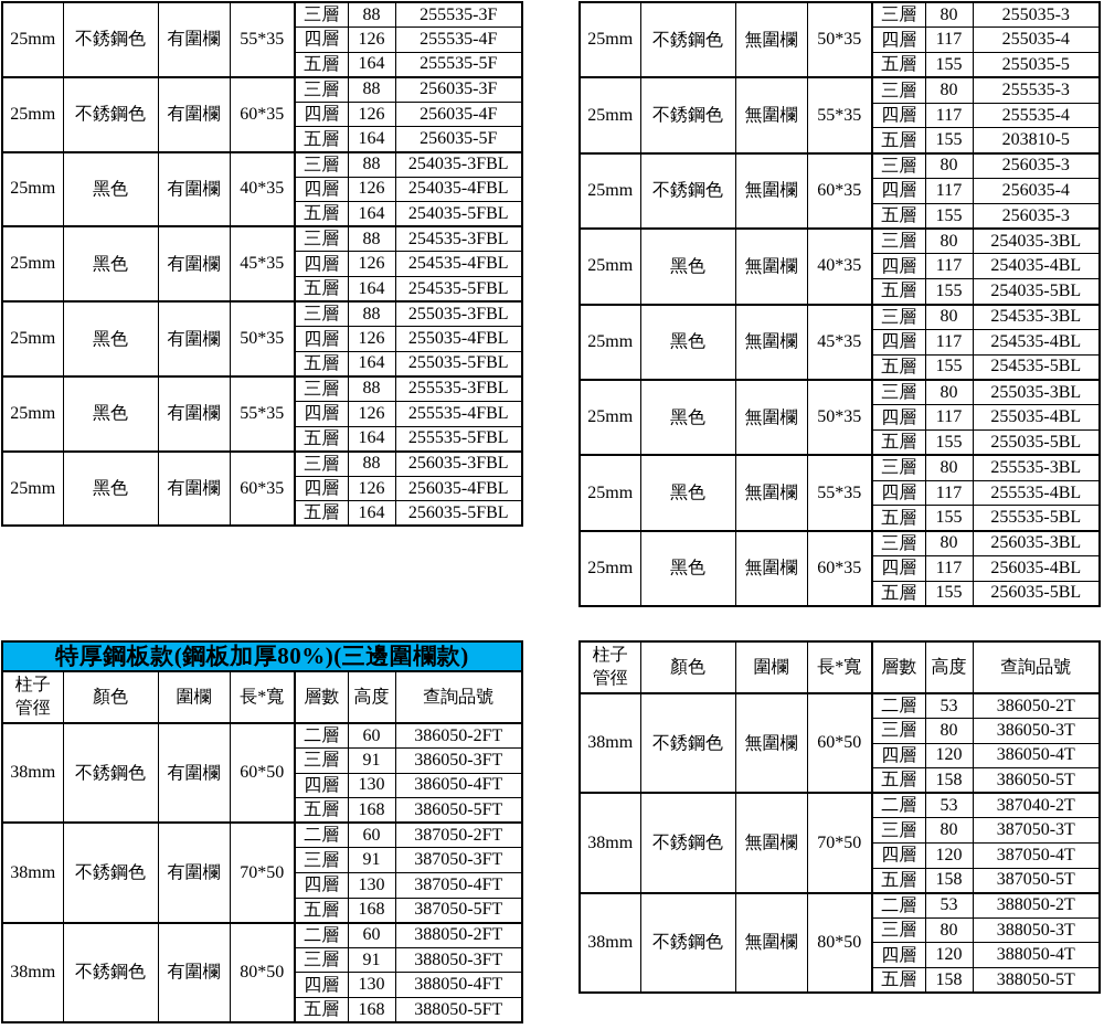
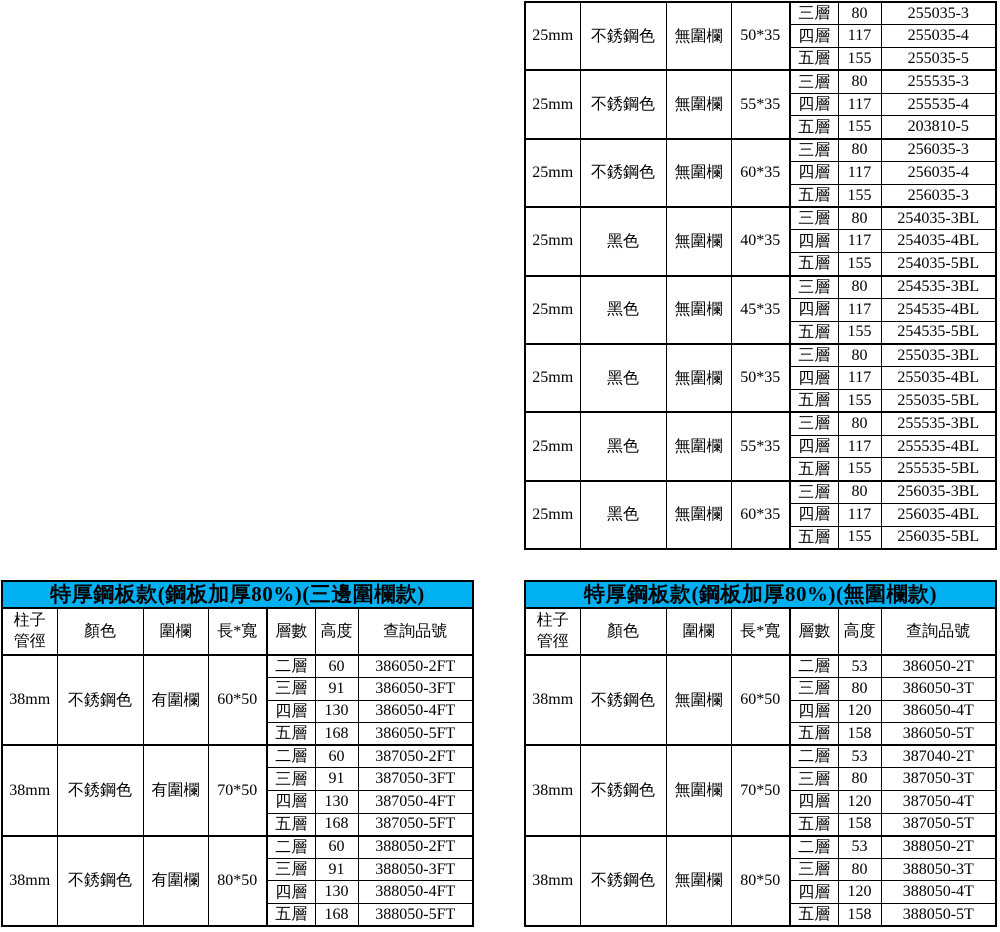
- 25mm	不銹鋼色	有圍欄	55*35	三層	88	255535-3F
- 四層	126	255535-4F
- 五層	164	255535-5F
- 25mm	不銹鋼色	有圍欄	60*35	三層	88	256035-3F
- 四層	126	256035-4F
- 五層	164	256035-5F
- 25mm	黑色	有圍欄	40*35	三層	88	254035-3FBL
- 四層	126	254035-4FBL
- 五層	164	254035-5FBL
- 25mm	黑色	有圍欄	45*35	三層	88	254535-3FBL
- 四層	126	254535-4FBL
- 五層	164	254535-5FBL
- 25mm	黑色	有圍欄	50*35	三層	88	255035-3FBL
- 四層	126	255035-4FBL
- 五層	164	255035-5FBL
- 25mm	黑色	有圍欄	55*35	三層	88	255535-3FBL
- 四層	126	255535-4FBL
- 五層	164	255535-5FBL
- 25mm	黑色	有圍欄	60*35	三層	88	256035-3FBL
- 四層	126	256035-4FBL
- 五層	164	256035-5FBL
  25mm	不銹鋼色	無圍欄	50*35	三層	80	255035-3
  四層	117	255035-4
  五層	155	255035-5
  25mm	不銹鋼色	無圍欄	55*35	三層	80	255535-3
  四層	117	255535-4
  五層	155	203810-5
  25mm	不銹鋼色	無圍欄	60*35	三層	80	256035-3
  四層	117	256035-4
  五層	155	256035-3
  25mm	黑色	無圍欄	40*35	三層	80	254035-3BL
  四層	117	254035-4BL
  五層	155	254035-5BL
  25mm	黑色	無圍欄	45*35	三層	80	254535-3BL
  四層	117	254535-4BL
  五層	155	254535-5BL
  25mm	黑色	無圍欄	50*35	三層	80	255035-3BL
  四層	117	255035-4BL
  五層	155	255035-5BL
  25mm	黑色	無圍欄	55*35	三層	80	255535-3BL
  四層	117	255535-4BL
  五層	155	255535-5BL
  25mm	黑色	無圍欄	60*35	三層	80	256035-3BL
  四層	117	256035-4BL
  五層	155	256035-5BL
  特厚鋼板款(鋼板加厚80%)(三邊圍欄款)
  柱子 管徑	顏色	圍欄	長*寬	層數	高度	查詢品號
  38mm	不銹鋼色	有圍欄	60*50	二層	60	386050-2FT
  三層	91	386050-3FT
  四層	130	386050-4FT
  五層	168	386050-5FT
  38mm	不銹鋼色	有圍欄	70*50	二層	60	387050-2FT
  三層	91	387050-3FT
  四層	130	387050-4FT
  五層	168	387050-5FT
  38mm	不銹鋼色	有圍欄	80*50	二層	60	388050-2FT
  三層	91	388050-3FT
  四層	130	388050-4FT
  五層	168	388050-5FT
+ 特厚鋼板款(鋼板加厚80%)(無圍欄款)
  柱子 管徑	顏色	圍欄	長*寬	層數	高度	查詢品號
  38mm	不銹鋼色	無圍欄	60*50	二層	53	386050-2T
  三層	80	386050-3T
  四層	120	386050-4T
  五層	158	386050-5T
  38mm	不銹鋼色	無圍欄	70*50	二層	53	387040-2T
  三層	80	387050-3T
  四層	120	387050-4T
  五層	158	387050-5T
  38mm	不銹鋼色	無圍欄	80*50	二層	53	388050-2T
  三層	80	388050-3T
  四層	120	388050-4T
  五層	158	388050-5T
